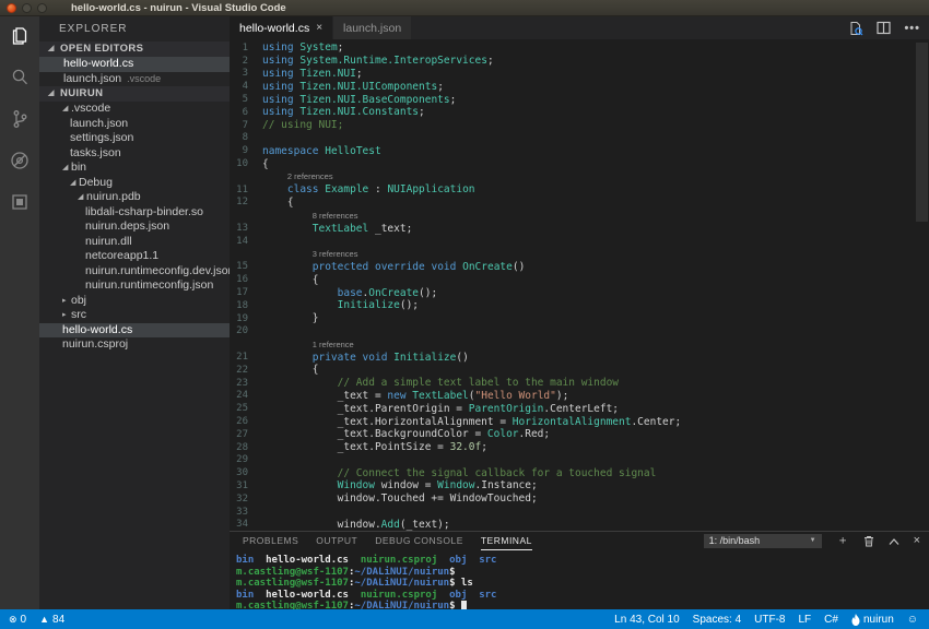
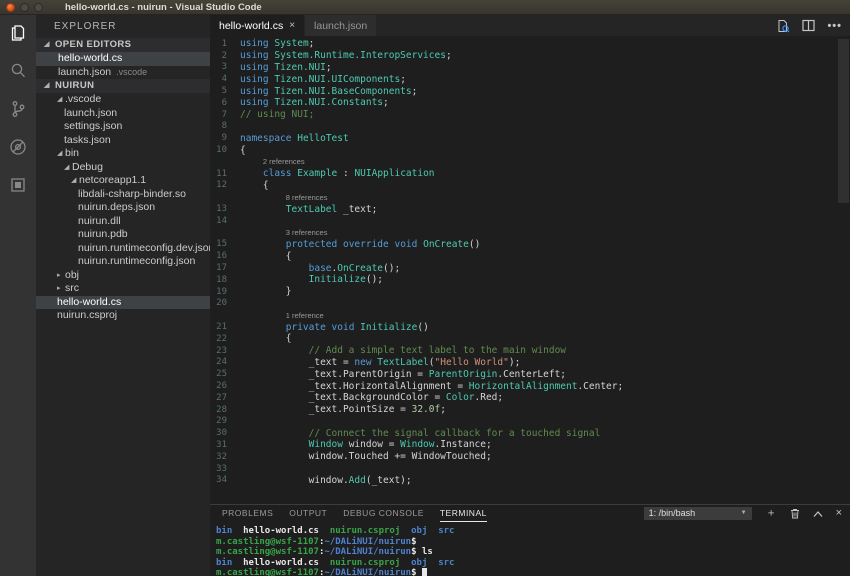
  hello-world.cs - nuirun - Visual Studio Code
  EXPLORER
  OPEN EDITORS
  hello-world.cs
  launch.json
  .vscode
  NUIRUN
  .vscode
  launch.json
  settings.json
  tasks.json
  bin
  Debug
- nuirun.pdb
+ netcoreapp1.1
  libdali-csharp-binder.so
  nuirun.deps.json
  nuirun.dll
- netcoreapp1.1
+ nuirun.pdb
  nuirun.runtimeconfig.dev.jso
  nuirun.runtimeconfig.json
  obj
  src
  hello-world.cs
  nuirun.csproj
  hello-world.cs
  ×
  launch.json
  •••
  1
  using
  System
  ;
  2
  using
  System.Runtime.InteropServices
  ;
  3
  using
  Tizen.NUI
  ;
  4
  using
  Tizen.NUI.UIComponents
  ;
  5
  using
  Tizen.NUI.BaseComponents
  ;
  6
  using
  Tizen.NUI.Constants
  ;
  7
  // using NUI;
  8
  9
  namespace
  HelloTest
  10
  {
  2 references
  11
  class
  Example
  :
  NUIApplication
  12
  {
  8 references
  13
  TextLabel
  _text;
  14
  3 references
  15
  protected
  override
  void
  OnCreate
  ()
  16
  {
  17
  base
  .
  OnCreate
  ();
  18
  Initialize
  ();
  19
  }
  20
  1 reference
  21
  private
  void
  Initialize
  ()
  22
  {
  23
  // Add a simple text label to the main window
  24
  _text =
  new
  TextLabel
  (
  "Hello World"
  );
  25
  _text.ParentOrigin =
  ParentOrigin
  .CenterLeft;
  26
  _text.HorizontalAlignment =
  HorizontalAlignment
  .Center;
  27
  _text.BackgroundColor =
  Color
  .Red;
  28
  _text.PointSize =
  32.0f
  ;
  29
  30
  // Connect the signal callback for a touched signal
  31
  Window
  window =
  Window
  .Instance;
  32
  window.Touched += WindowTouched;
  33
  34
  window.
  Add
  (_text);
  PROBLEMS
  OUTPUT
  DEBUG CONSOLE
  TERMINAL
  1: /bin/bash
  ＋
  ×
  bin hello-world.cs nuirun.csproj obj src
  m.castling@wsf-1107:~/DALiNUI/nuirun$
  m.castling@wsf-1107:~/DALiNUI/nuirun$ ls
  bin hello-world.cs nuirun.csproj obj src
  m.castling@wsf-1107:~/DALiNUI/nuirun$
- ⊗
- 0
- ▲
- 84
- Ln 43, Col 10
- Spaces: 4
- UTF-8
- LF
- C#
- nuirun
- ☺
